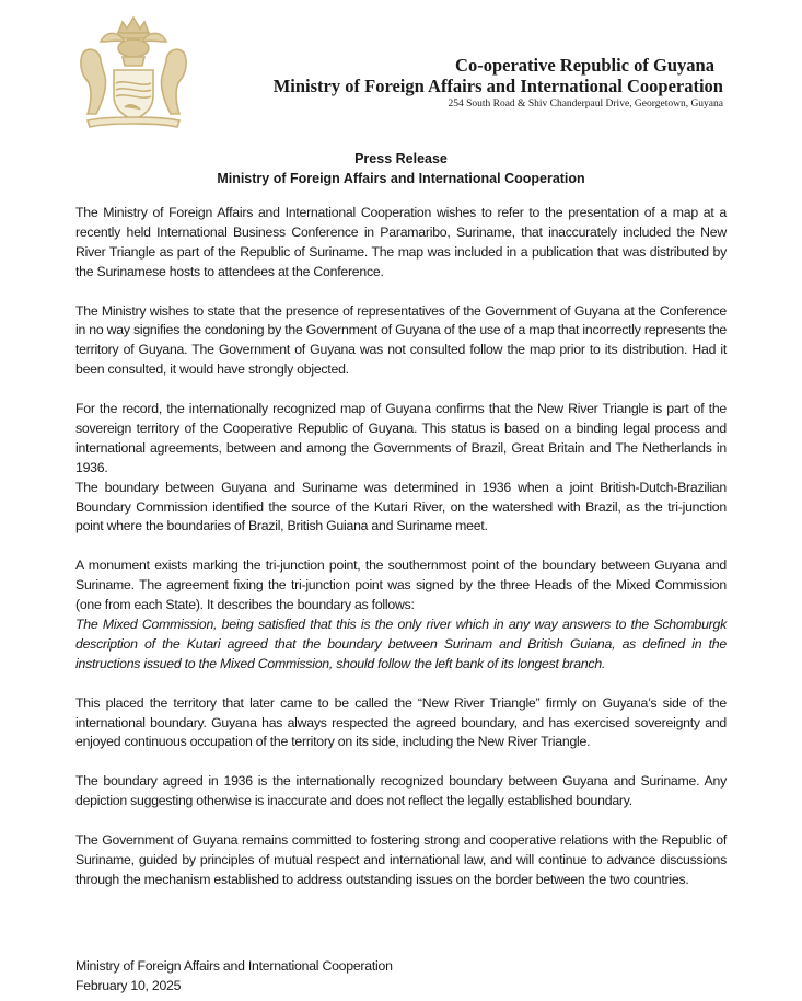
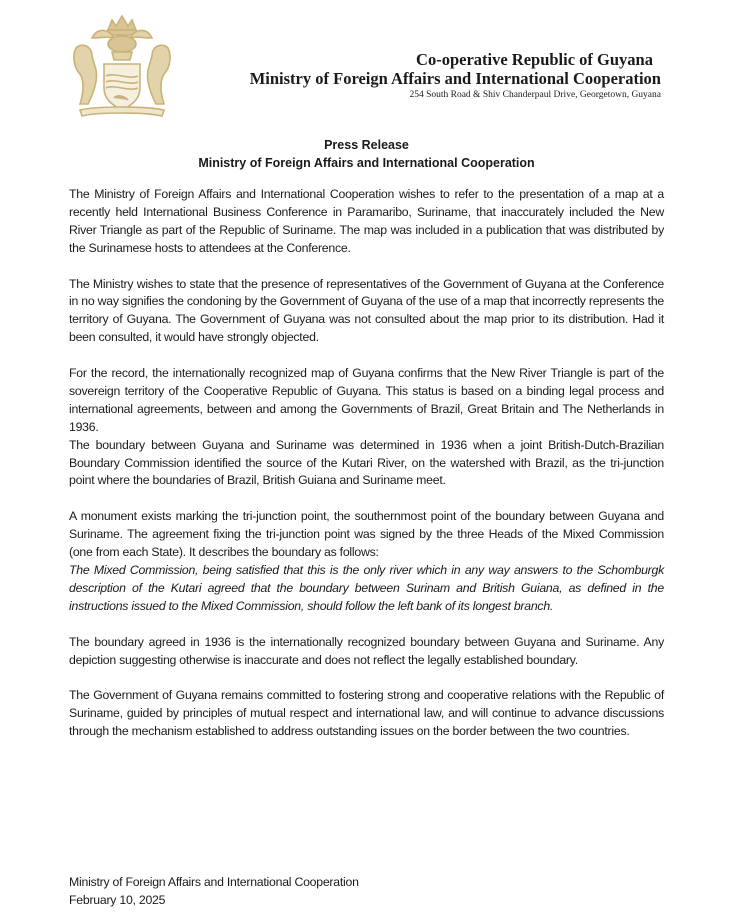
  Co-operative Republic of Guyana
  Ministry of Foreign Affairs and International Cooperation
  254 South Road & Shiv Chanderpaul Drive, Georgetown, Guyana
  Press Release
  Ministry of Foreign Affairs and International Cooperation
  The Ministry of Foreign Affairs and International Cooperation wishes to refer to the presentation of a map at a recently held International Business Conference in Paramaribo, Suriname, that inaccurately included the New River Triangle as part of the Republic of Suriname. The map was included in a publication that was distributed by the Surinamese hosts to attendees at the Conference.
- The Ministry wishes to state that the presence of representatives of the Government of Guyana at the Conference in no way signifies the condoning by the Government of Guyana of the use of a map that incorrectly represents the territory of Guyana. The Government of Guyana was not consulted follow the map prior to its distribution. Had it been consulted, it would have strongly objected.
+ The Ministry wishes to state that the presence of representatives of the Government of Guyana at the Conference in no way signifies the condoning by the Government of Guyana of the use of a map that incorrectly represents the territory of Guyana. The Government of Guyana was not consulted about the map prior to its distribution. Had it been consulted, it would have strongly objected.
  For the record, the internationally recognized map of Guyana confirms that the New River Triangle is part of the sovereign territory of the Cooperative Republic of Guyana. This status is based on a binding legal process and international agreements, between and among the Governments of Brazil, Great Britain and The Netherlands in 1936.
  The boundary between Guyana and Suriname was determined in 1936 when a joint British-Dutch-Brazilian Boundary Commission identified the source of the Kutari River, on the watershed with Brazil, as the tri-junction point where the boundaries of Brazil, British Guiana and Suriname meet.
  A monument exists marking the tri-junction point, the southernmost point of the boundary between Guyana and Suriname. The agreement fixing the tri-junction point was signed by the three Heads of the Mixed Commission (one from each State). It describes the boundary as follows:
  The Mixed Commission, being satisfied that this is the only river which in any way answers to the Schomburgk description of the Kutari agreed that the boundary between Surinam and British Guiana, as defined in the instructions issued to the Mixed Commission, should follow the left bank of its longest branch.
- This placed the territory that later came to be called the “New River Triangle” firmly on Guyana’s side of the international boundary. Guyana has always respected the agreed boundary, and has exercised sovereignty and enjoyed continuous occupation of the territory on its side, including the New River Triangle.
  The boundary agreed in 1936 is the internationally recognized boundary between Guyana and Suriname. Any depiction suggesting otherwise is inaccurate and does not reflect the legally established boundary.
  The Government of Guyana remains committed to fostering strong and cooperative relations with the Republic of Suriname, guided by principles of mutual respect and international law, and will continue to advance discussions through the mechanism established to address outstanding issues on the border between the two countries.
  Ministry of Foreign Affairs and International Cooperation
  February 10, 2025
